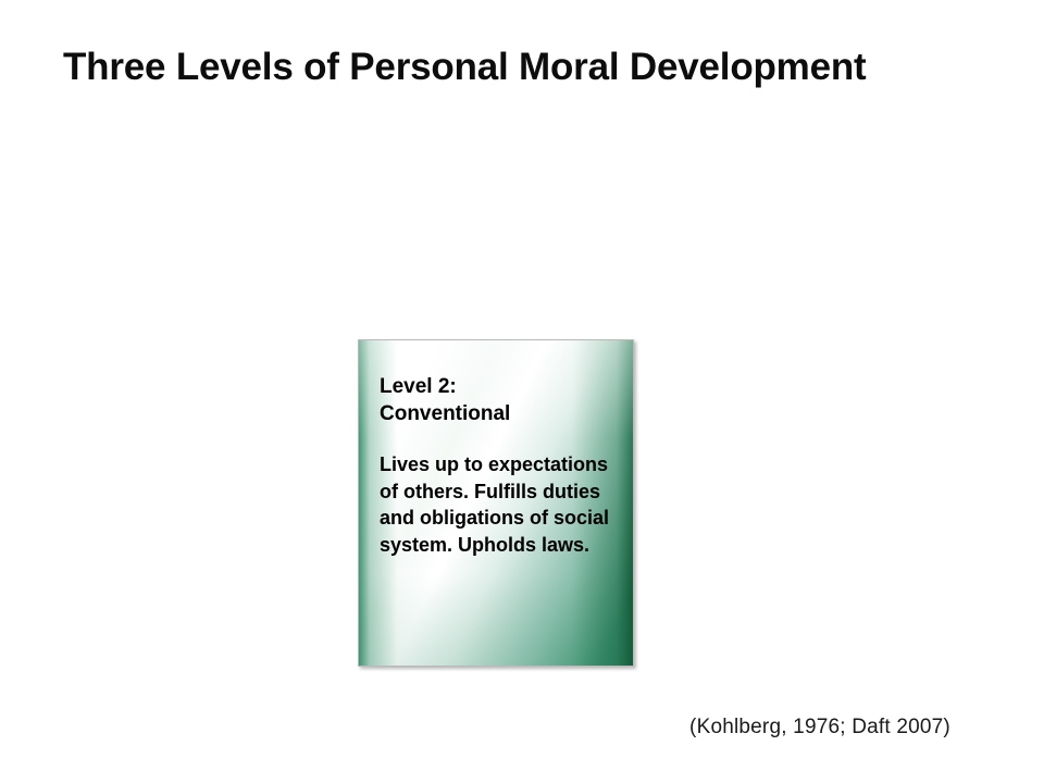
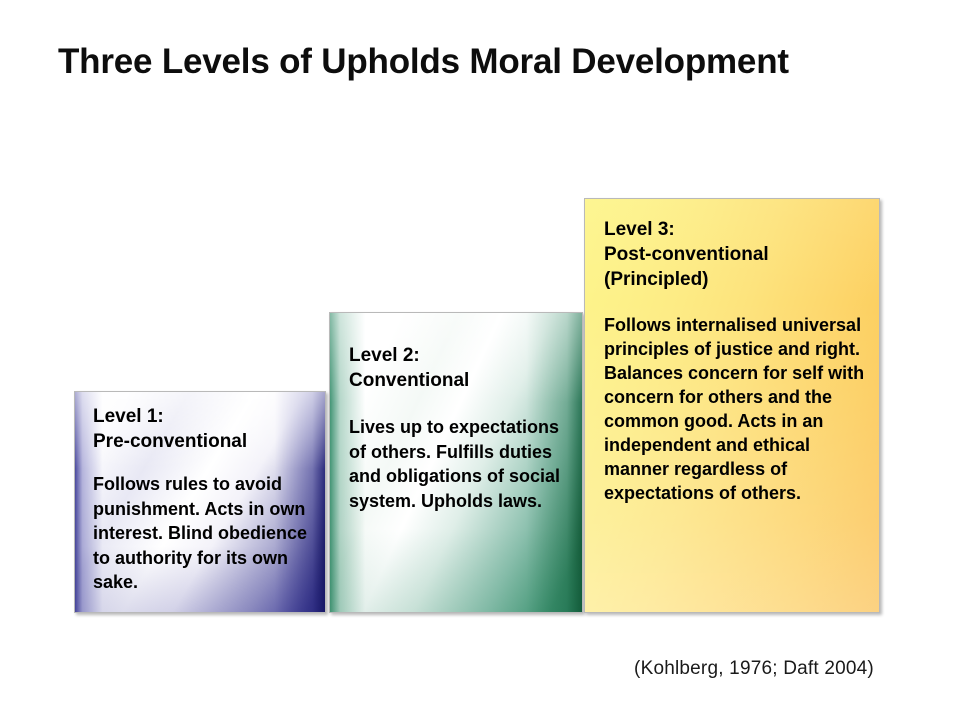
- Three Levels of Personal Moral Development
+ Three Levels of Upholds Moral Development
+ Level 1:
+ Pre-conventional
+ Follows rules to avoid punishment. Acts in own interest. Blind obedience to authority for its own sake.
  Level 2:
  Conventional
  Lives up to expectations of others. Fulfills duties and obligations of social system. Upholds laws.
+ Level 3:
+ Post-conventional
+ (Principled)
+ Follows internalised universal principles of justice and right. Balances concern for self with concern for others and the common good. Acts in an independent and ethical manner regardless of expectations of others.
- (Kohlberg, 1976; Daft 2007)
+ (Kohlberg, 1976; Daft 2004)
